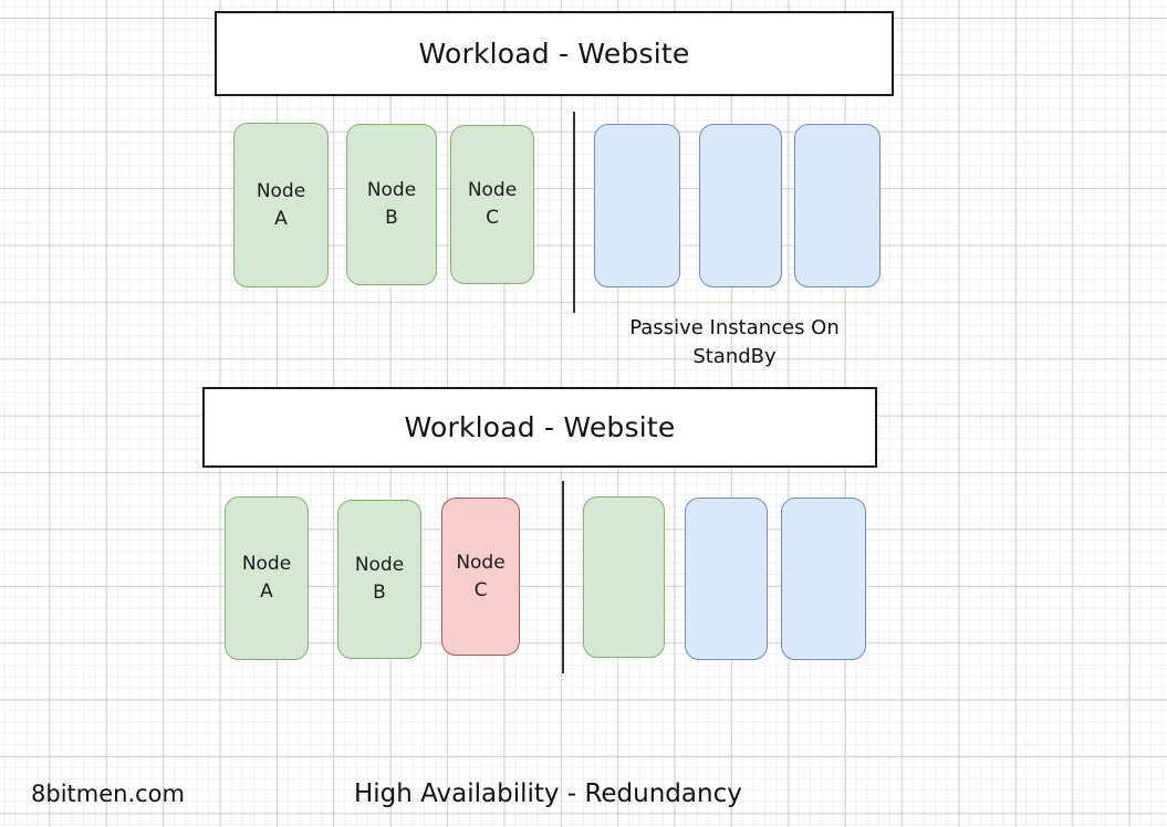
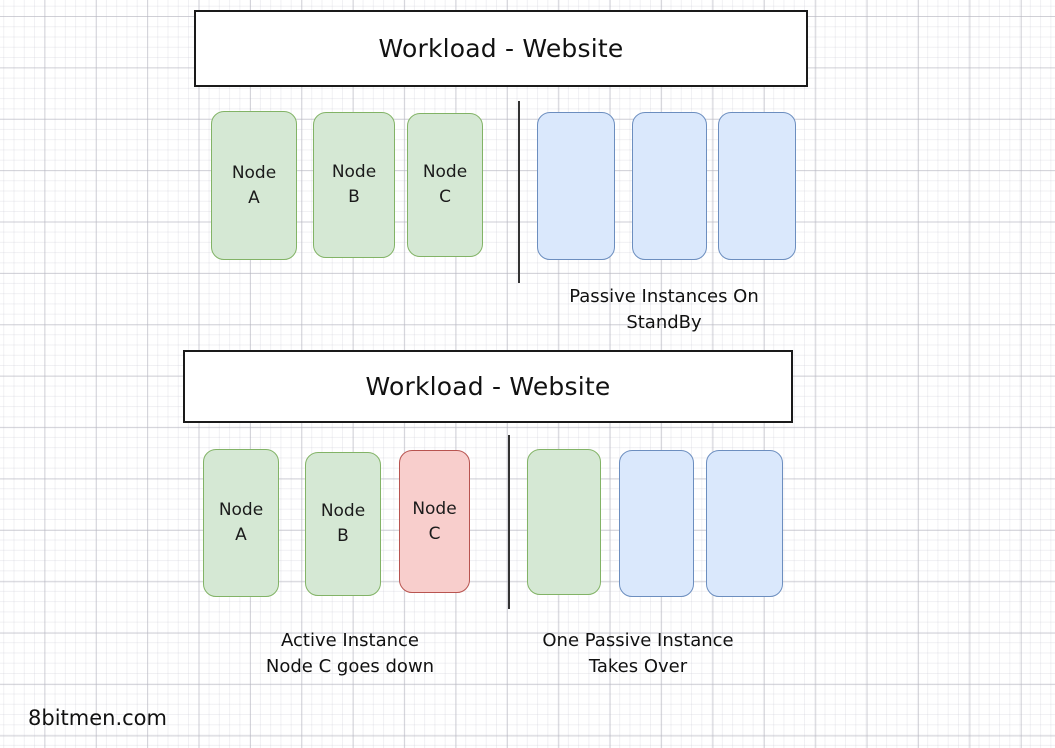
  Workload - Website
  Node
  A
  Node
  B
  Node
  C
  Passive Instances On
  StandBy
  Workload - Website
  Node
  A
  Node
  B
  Node
  C
+ Active Instance
+ Node C goes down
+ One Passive Instance
+ Takes Over
  8bitmen.com
- High Availability - Redundancy
